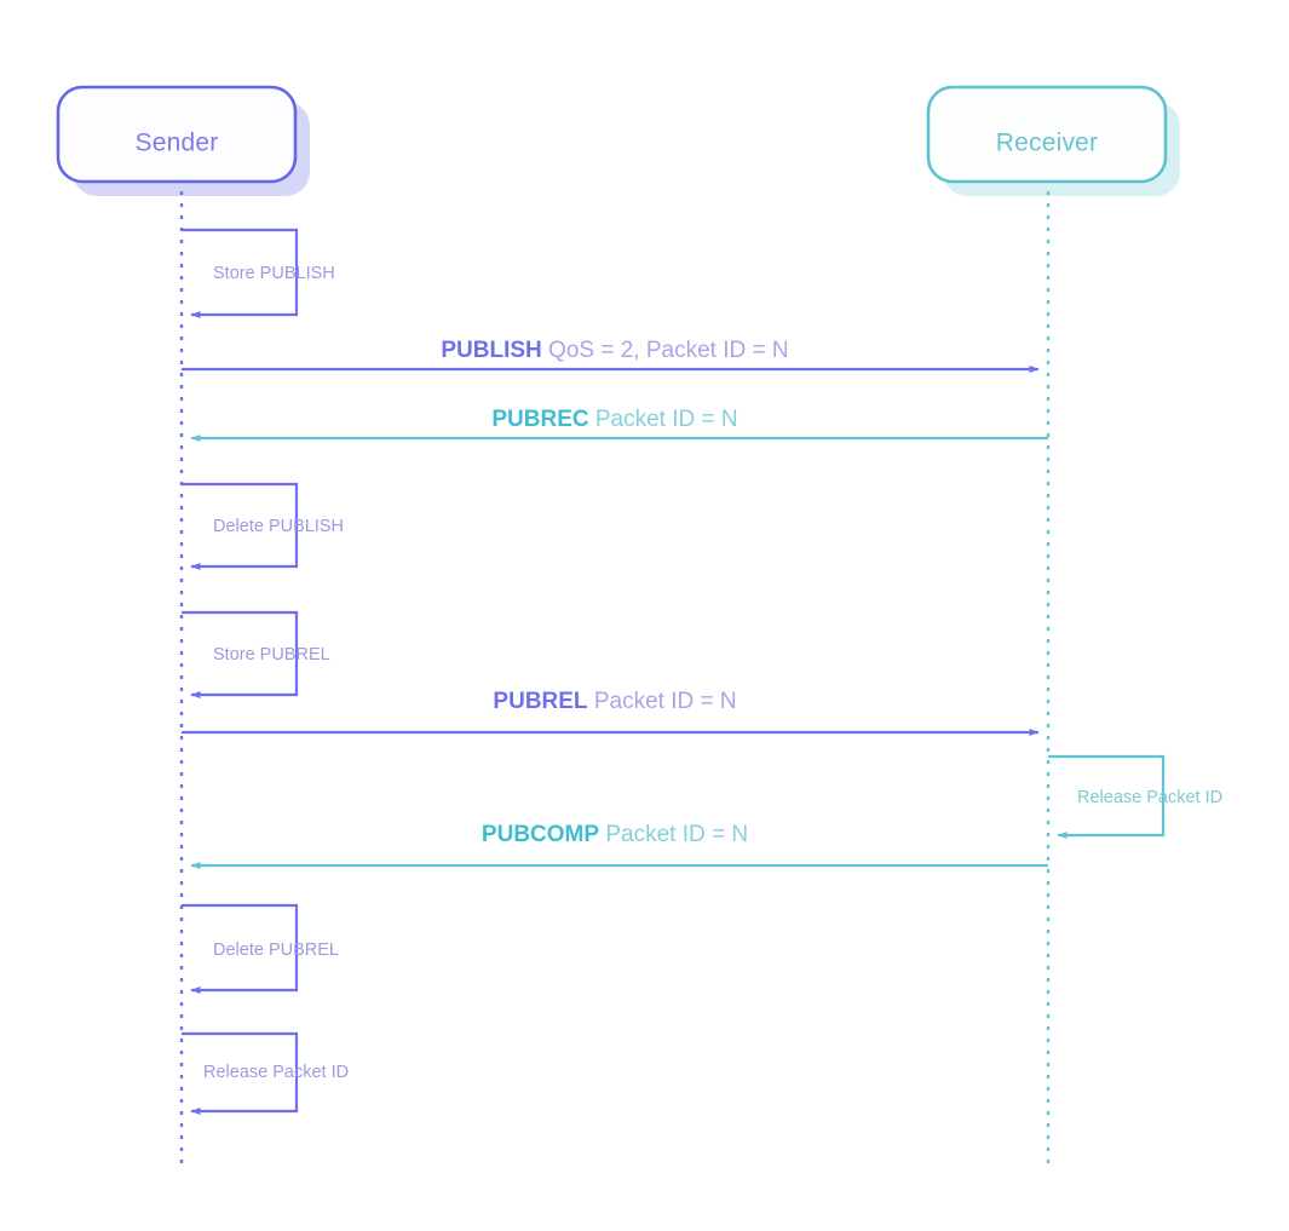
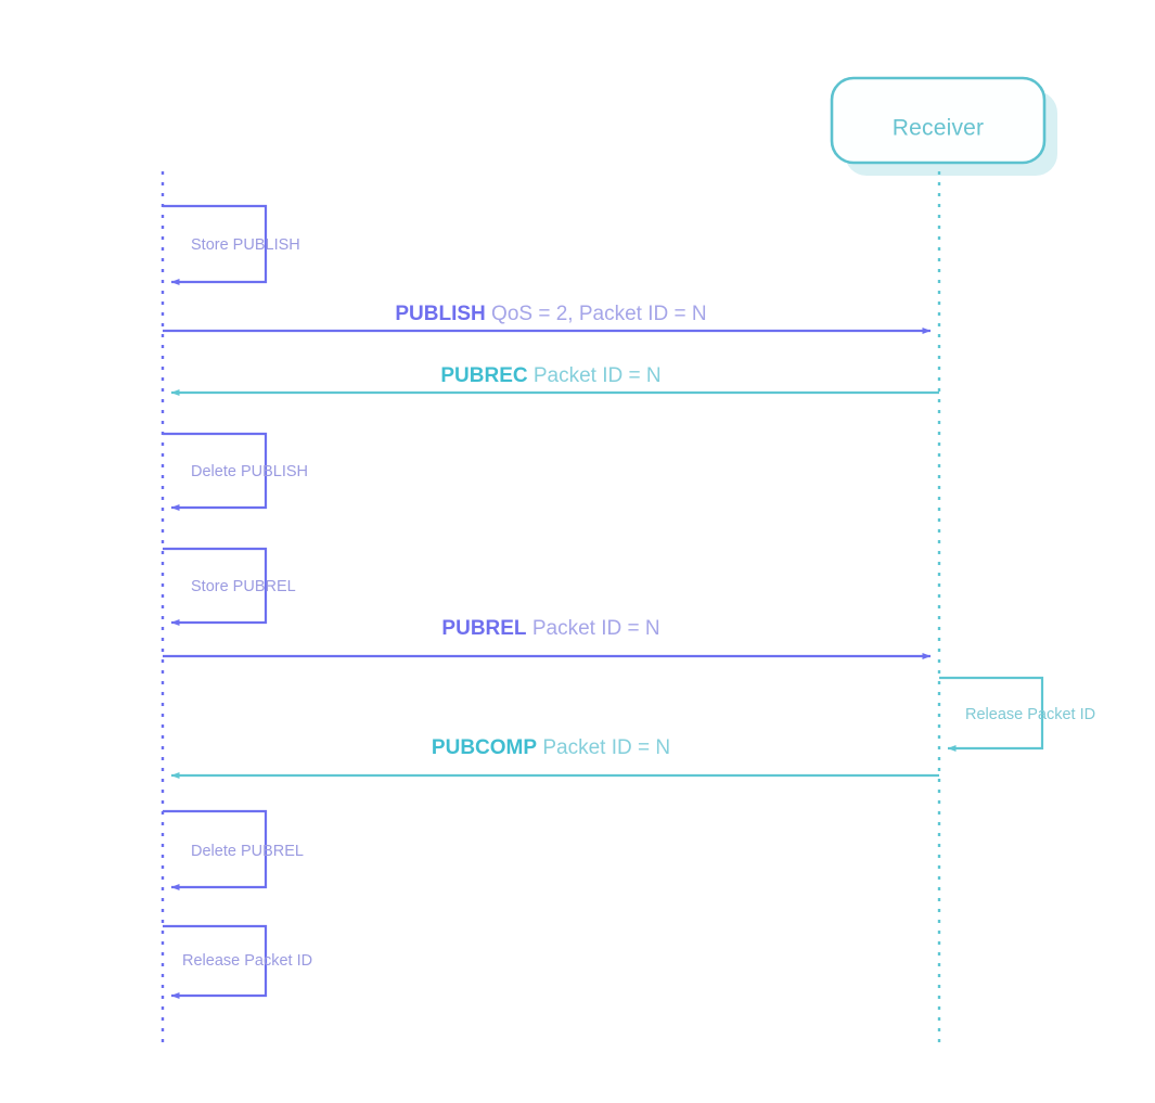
- Sender
  Receiver
  Store PUBLISH
  PUBLISH QoS = 2, Packet ID = N
  PUBREC Packet ID = N
  Delete PUBLISH
  Store PUBREL
  PUBREL Packet ID = N
  Release Packet ID
  PUBCOMP Packet ID = N
  Delete PUBREL
  Release Packet ID
